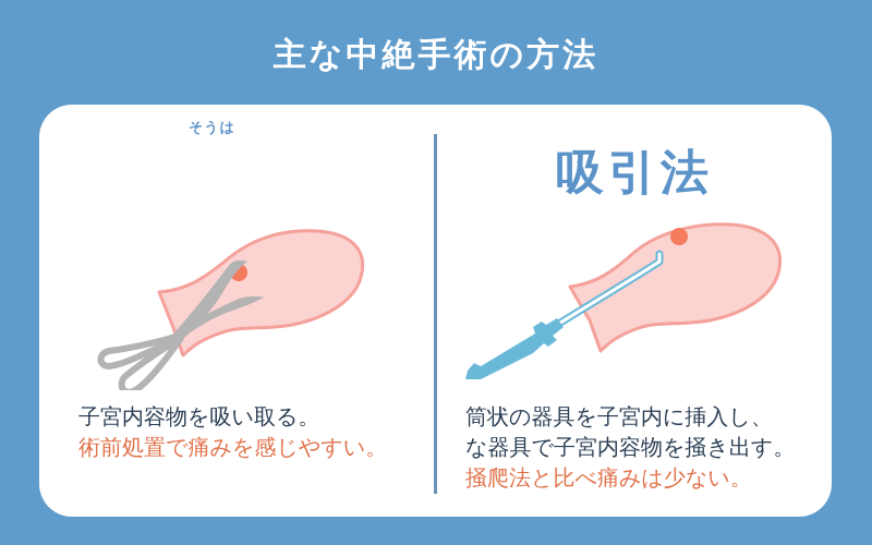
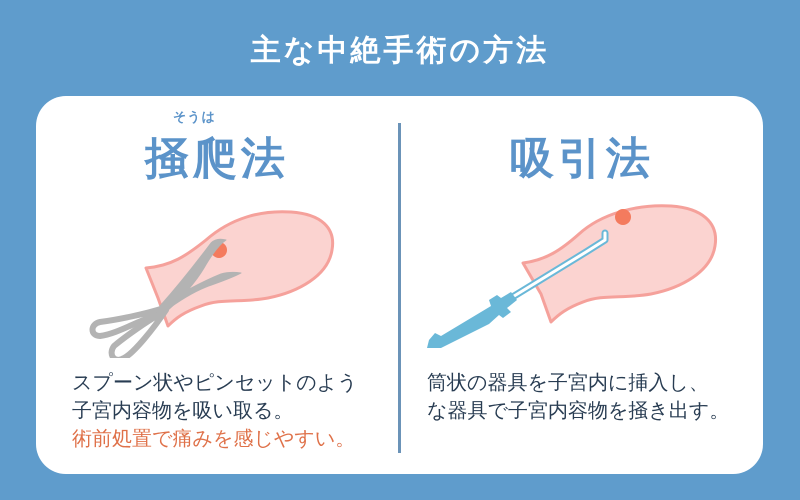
  主な中絶手術の方法
  そうは
+ 掻爬法
+ スプーン状やピンセットのよう
  子宮内容物を吸い取る。
  術前処置で痛みを感じやすい。
  吸引法
  筒状の器具を子宮内に挿入し、
  な器具で子宮内容物を掻き出す。
- 掻爬法と比べ痛みは少ない。
